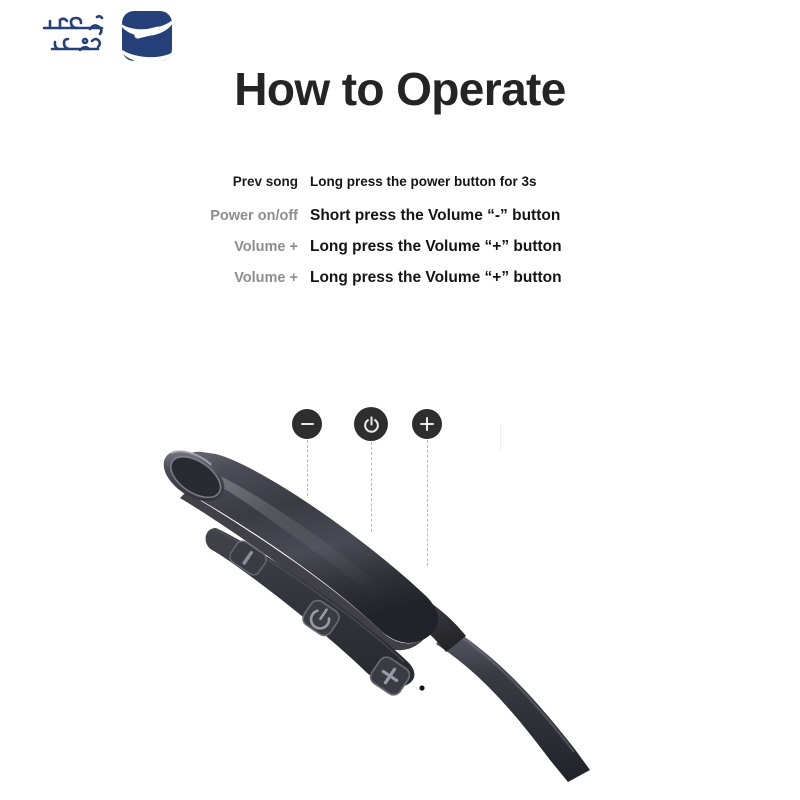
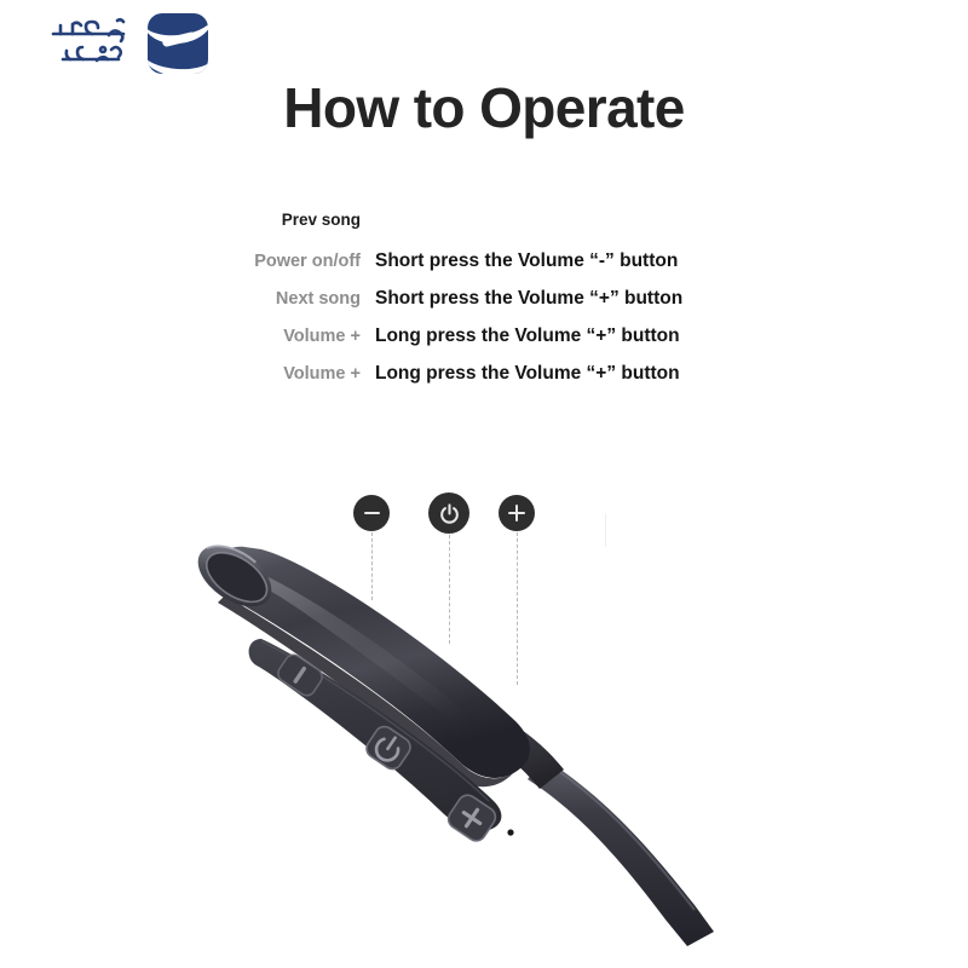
  How to Operate
  Prev song
- Long press the power button for 3s
  Power on/off
  Short press the Volume “-” button
+ Next song
+ Short press the Volume “+” button
  Volume +
  Long press the Volume “+” button
  Volume +
  Long press the Volume “+” button
